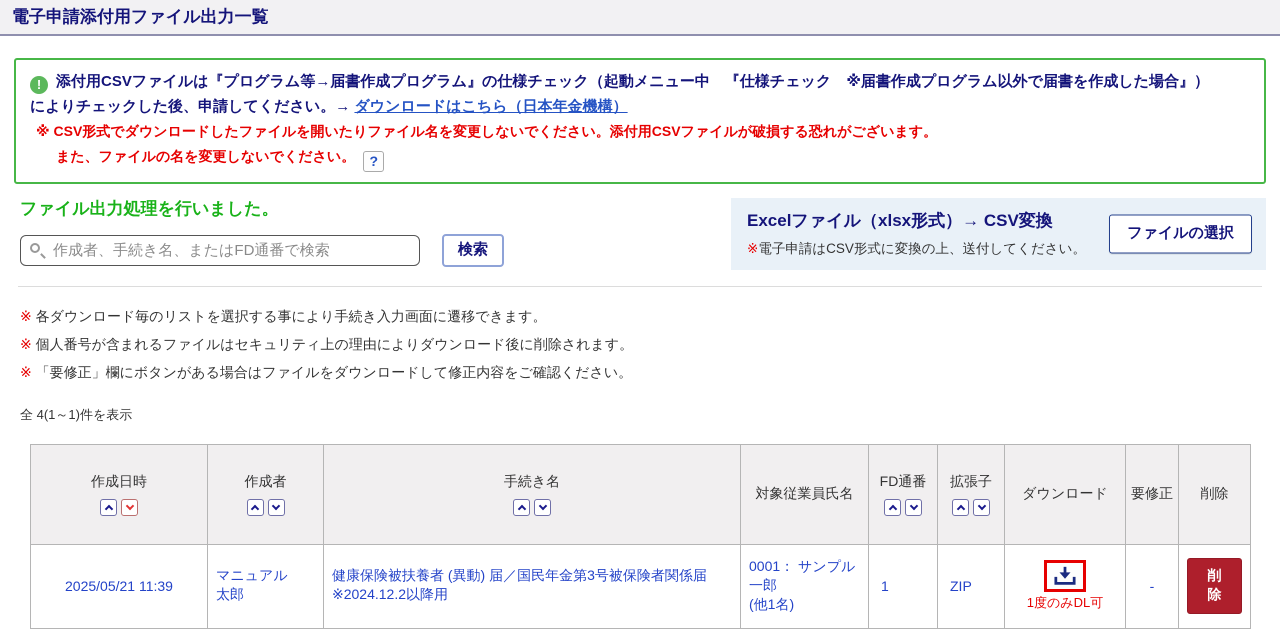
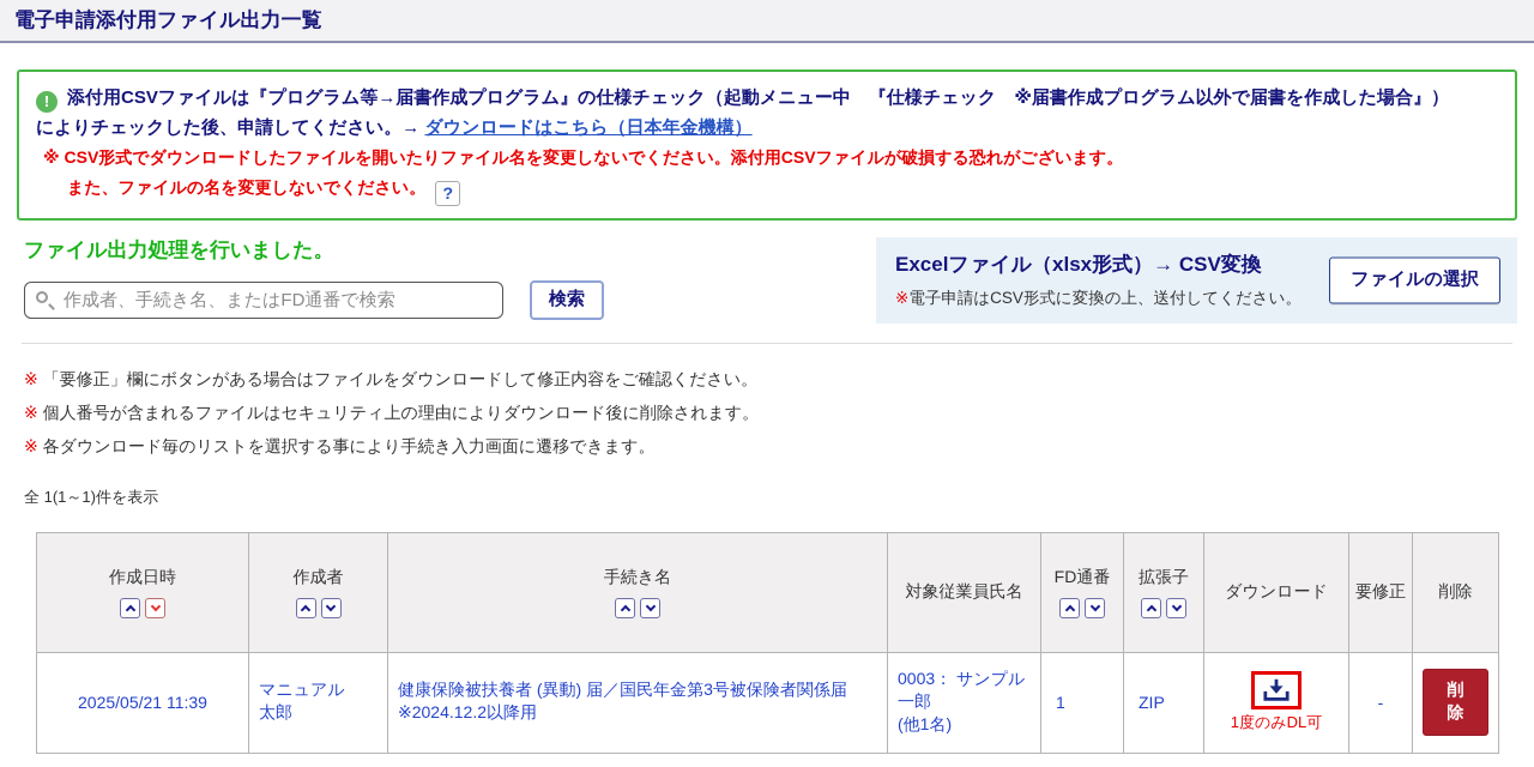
  電子申請添付用ファイル出力一覧
  ! 添付用CSVファイルは『プログラム等→届書作成プログラム』の仕様チェック（起動メニュー中 『仕様チェック ※届書作成プログラム以外で届書を作成した場合』）
  によりチェックした後、申請してください。→ ダウンロードはこちら（日本年金機構）
  ※ CSV形式でダウンロードしたファイルを開いたりファイル名を変更しないでください。添付用CSVファイルが破損する恐れがございます。
  また、ファイルの名を変更しないでください。 ?
  ファイル出力処理を行いました。
  作成者、手続き名、またはFD通番で検索
  検索
  Excelファイル（xlsx形式）→ CSV変換
  ※電子申請はCSV形式に変換の上、送付してください。
  ファイルの選択
- ※ 各ダウンロード毎のリストを選択する事により手続き入力画面に遷移できます。
+ ※ 「要修正」欄にボタンがある場合はファイルをダウンロードして修正内容をご確認ください。
  ※ 個人番号が含まれるファイルはセキュリティ上の理由によりダウンロード後に削除されます。
- ※ 「要修正」欄にボタンがある場合はファイルをダウンロードして修正内容をご確認ください。
+ ※ 各ダウンロード毎のリストを選択する事により手続き入力画面に遷移できます。
- 全 4(1～1)件を表示
+ 全 1(1～1)件を表示
  作成日時	作成者	手続き名	対象従業員氏名	FD通番	拡張子	ダウンロード	要修正	削除
- 2025/05/21 11:39	マニュアル 太郎	健康保険被扶養者 (異動) 届／国民年金第3号被保険者関係届 ※2024.12.2以降用	0001： サンプル 一郎 (他1名)	1	ZIP	1度のみDL可	-	削除
+ 2025/05/21 11:39	マニュアル 太郎	健康保険被扶養者 (異動) 届／国民年金第3号被保険者関係届 ※2024.12.2以降用	0003： サンプル 一郎 (他1名)	1	ZIP	1度のみDL可	-	削除
